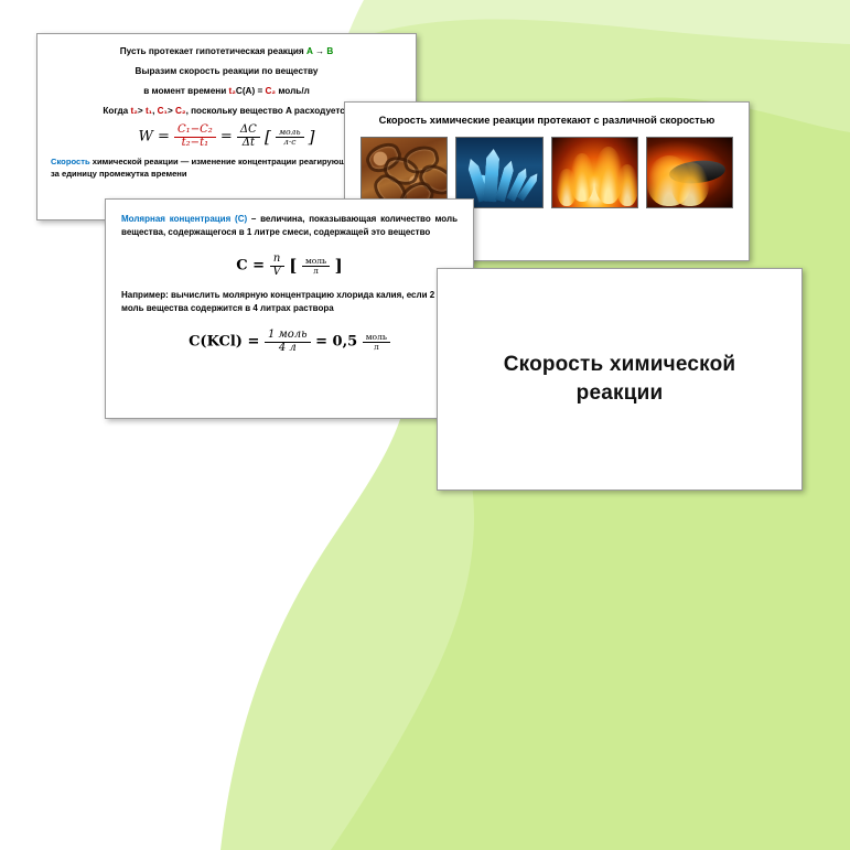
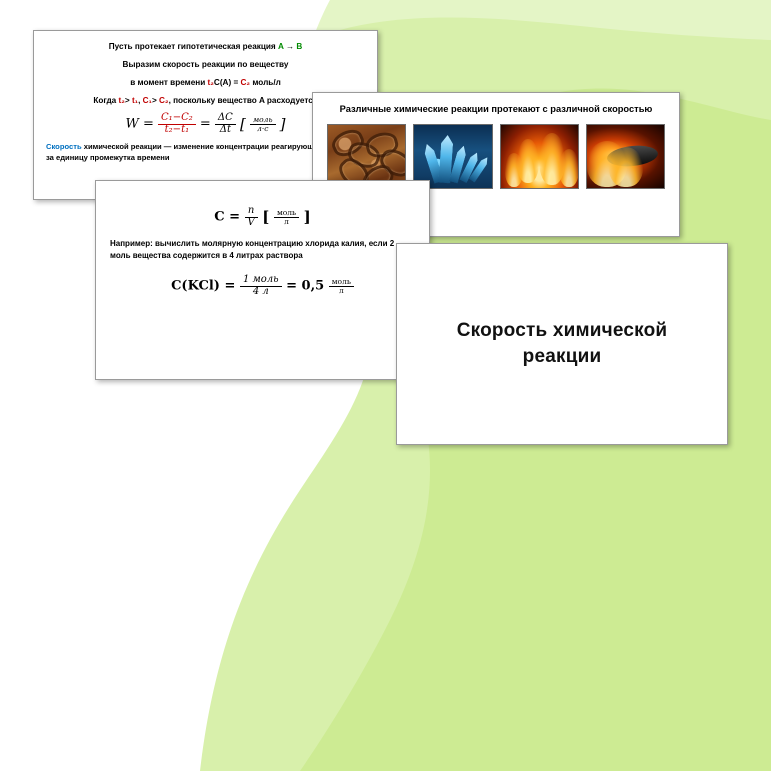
  Пусть протекает гипотетическая реакция A → B
  Выразим скорость реакции по веществу
  в момент времени t₂C(A) = C₂ моль/л
  Когда t₂> t₁, C₁> C₂, поскольку вещество A расходуетс
  W =
  C₁−C₂
  t₂−t₁
  =
  ΔC
  Δt
  [
  моль
  л·с
  ]
  Скорость химической реакции — изменение концентрации реагирующ за единицу промежутка времени
- Скорость химические реакции протекают с различной скоростью
+ Различные химические реакции протекают с различной скоростью
- Молярная концентрация (C) – величина, показывающая количество моль вещества, содержащегося в 1 литре смеси, содержащей это вещество
  C =
  n
  V
  [
  моль
  л
  ]
  Например: вычислить молярную концентрацию хлорида калия, если 2 моль вещества содержится в 4 литрах раствора
  C(KCl) =
  1 моль
  4 л
  = 0,5
  моль
  л
  Скорость химической
  реакции
